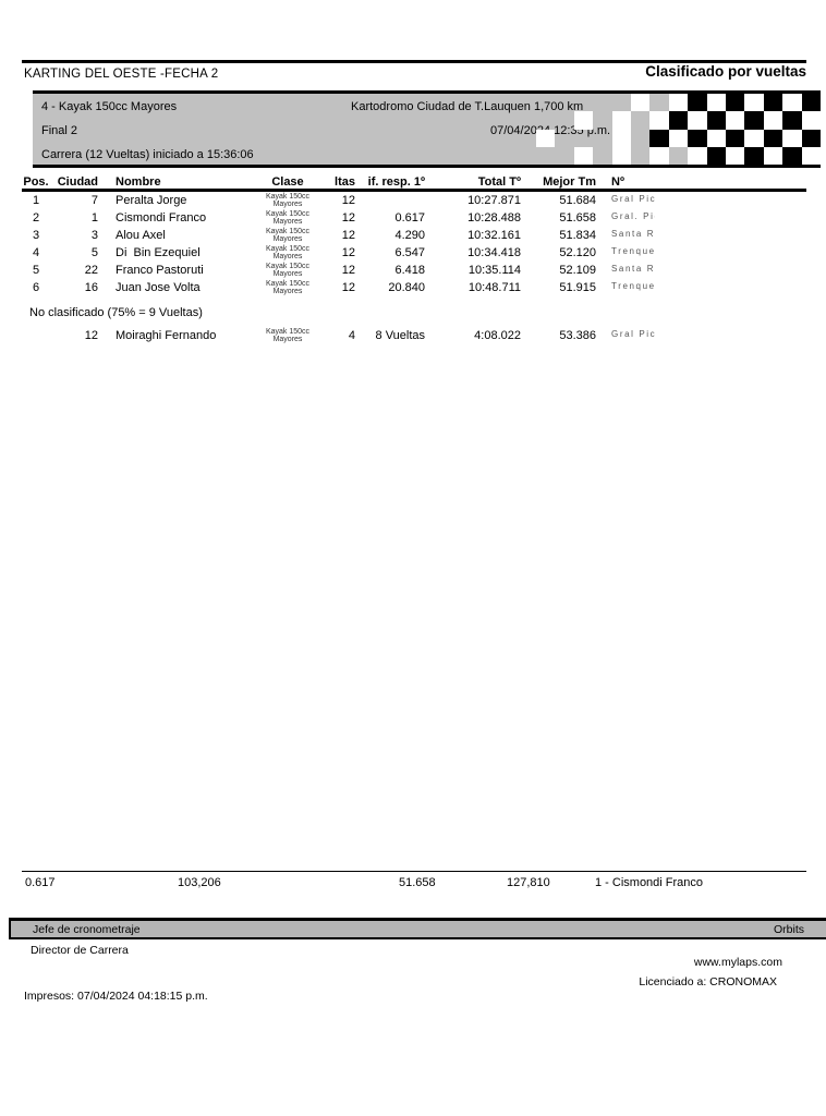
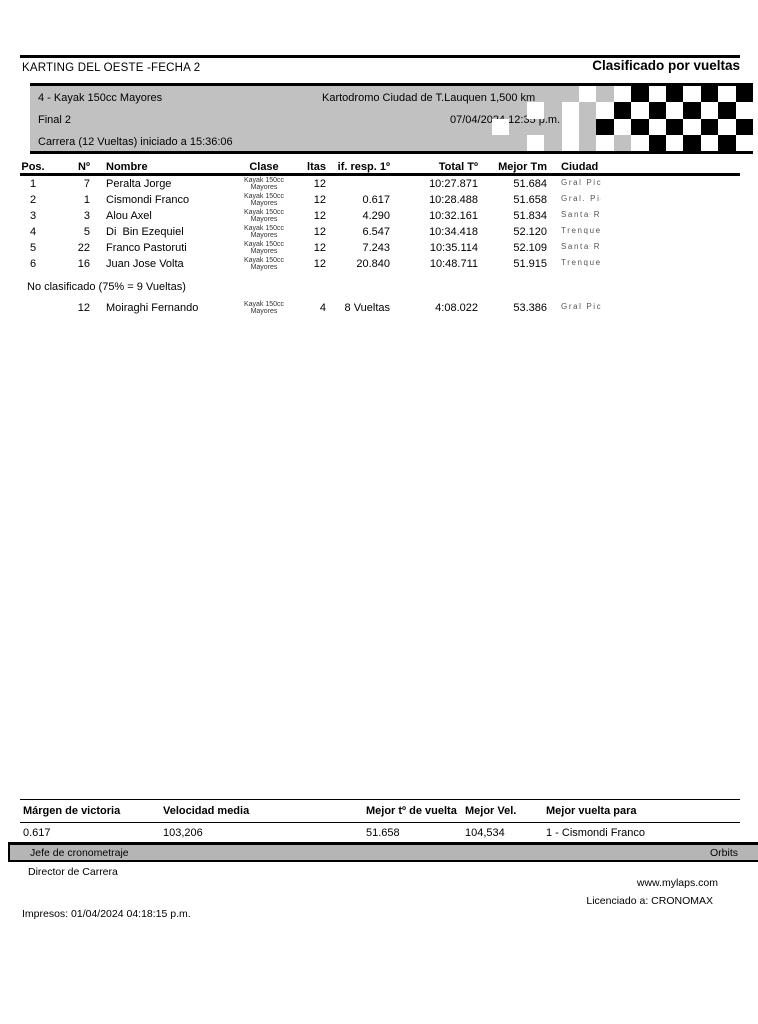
  KARTING DEL OESTE -FECHA 2
  Clasificado por vueltas
  4 - Kayak 150cc Mayores
- Kartodromo Ciudad de T.Lauquen 1,700 km
+ Kartodromo Ciudad de T.Lauquen 1,500 km
  Final 2
  07/04/20 12:35 p.m.
  Carrera (12 Vueltas) iniciado a 15:36:06
  Pos.
- Ciudad
+ Nº
  Nombre
  Clase
  ltas
  if. resp. 1º
  Total Tº
  Mejor Tm
- Nº
+ Ciudad
  1
  7
  Peralta Jorge
  12
  10:27.871
  51.684
  Gral Pic
  2
  1
  Cismondi Franco
  12
  0.617
  10:28.488
  51.658
  Gral. Pi
  3
  3
  Alou Axel
  12
  4.290
  10:32.161
  51.834
  Santa R
  4
  5
  Di Bin Ezequiel
  12
  6.547
  10:34.418
  52.120
  Trenque
  5
  22
  Franco Pastoruti
  12
- 6.418
+ 7.243
  10:35.114
  52.109
  Santa R
  6
  16
  Juan Jose Volta
  12
  20.840
  10:48.711
  51.915
  Trenque
  No clasificado (75% = 9 Vueltas)
  12
  Moiraghi Fernando
  4
  8 Vueltas
  4:08.022
  53.386
  Gral Pic
+ Márgen de victoria
+ Velocidad media
+ Mejor tº de vuelta
+ Mejor Vel.
+ Mejor vuelta para
  0.617
  103,206
  51.658
- 127,810
+ 104,534
  1 - Cismondi Franco
  Jefe de cronometraje
  Orbits
  Director de Carrera
  www.mylaps.com
  Licenciado a: CRONOMAX
- Impresos: 07/04/2024 04:18:15 p.m.
+ Impresos: 01/04/2024 04:18:15 p.m.
